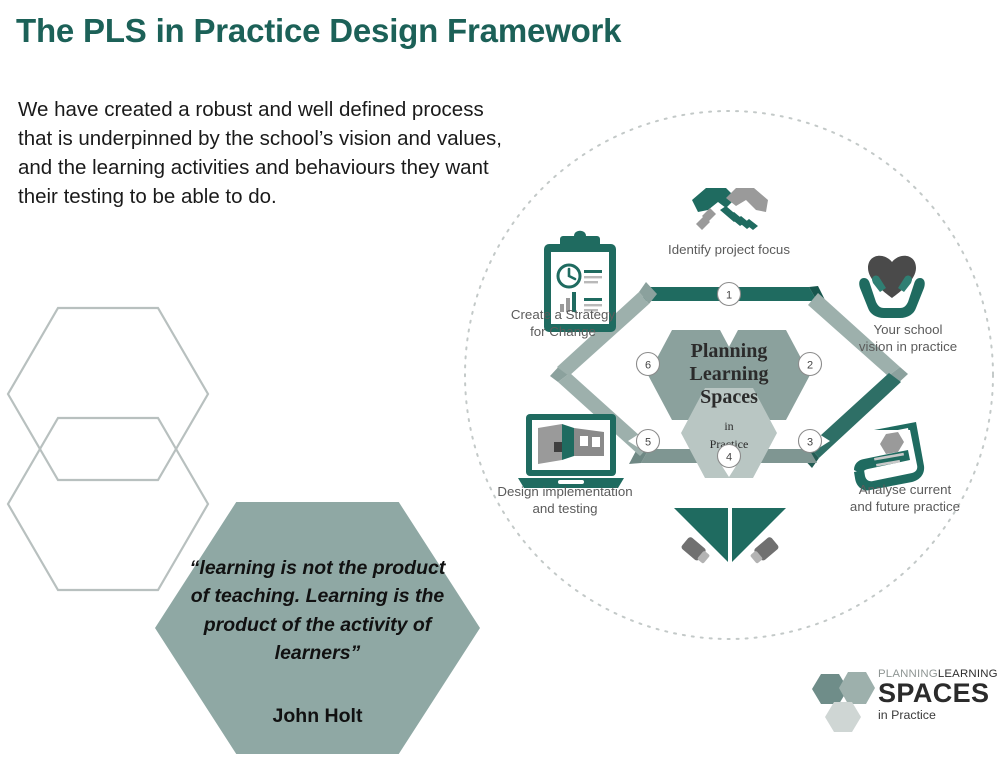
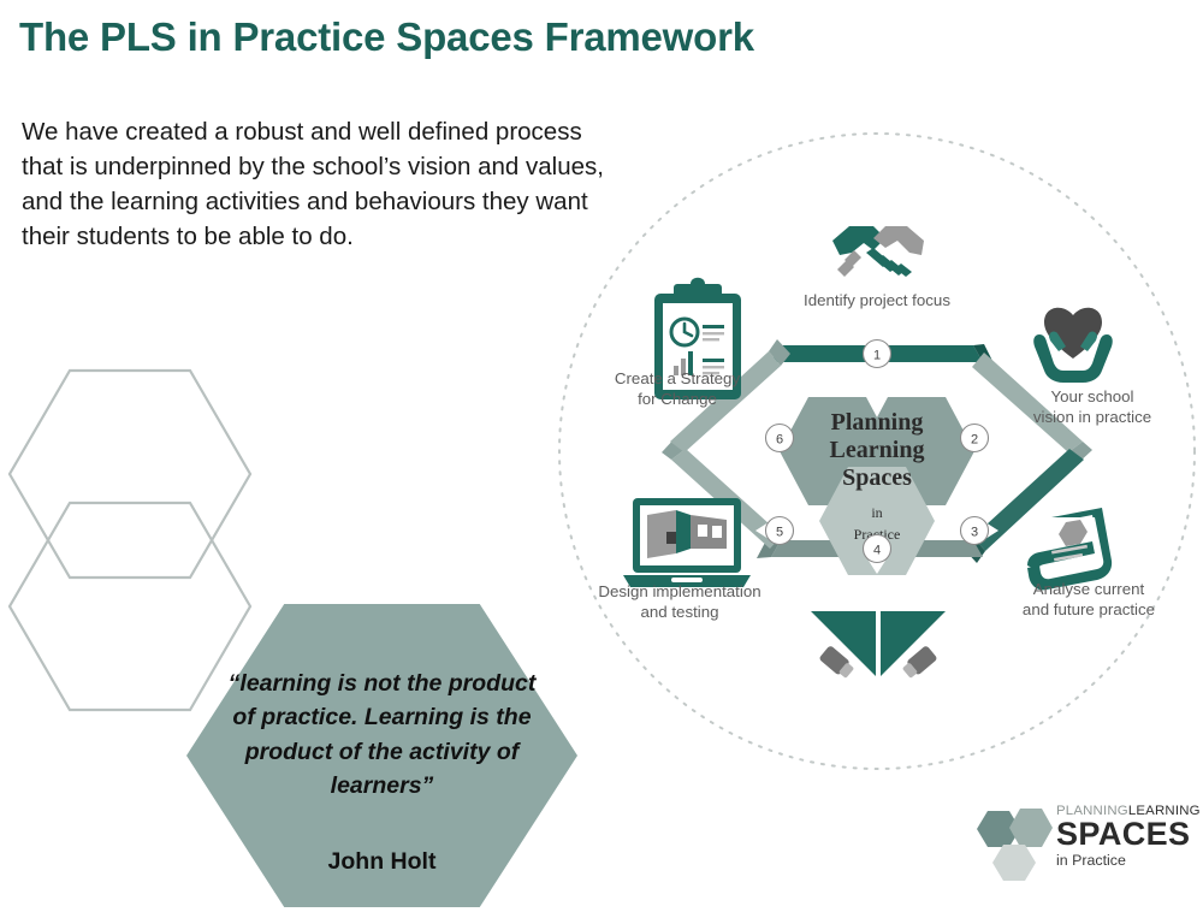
- The PLS in Practice Design Framework
+ The PLS in Practice Spaces Framework
- We have created a robust and well defined process that is underpinned by the school’s vision and values, and the learning activities and behaviours they want their testing to be able to do.
+ We have created a robust and well defined process that is underpinned by the school’s vision and values, and the learning activities and behaviours they want their students to be able to do.
- “learning is not the product of teaching. Learning is the product of the activity of learners”
+ “learning is not the product of practice. Learning is the product of the activity of learners”
  John Holt
  Planning
  Learning
  Spaces
  in
  Pratice
  1
  2
  3
  4
  5
  6
  Identify project focus
  Your school
  vision in practice
  Analyse current
  and future practice
  Design implementation
  and testing
  Create a Strategy
  for Change
  PLANNINGLEARNING
  SPACES
  in Practice
